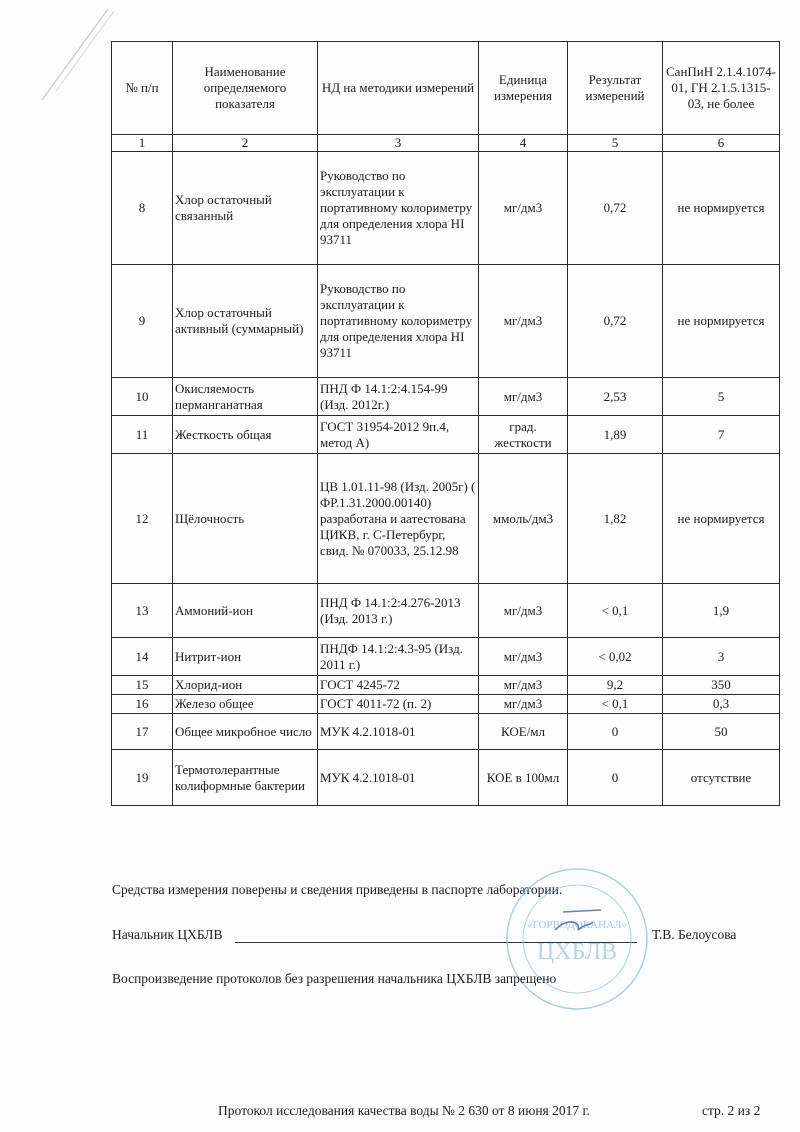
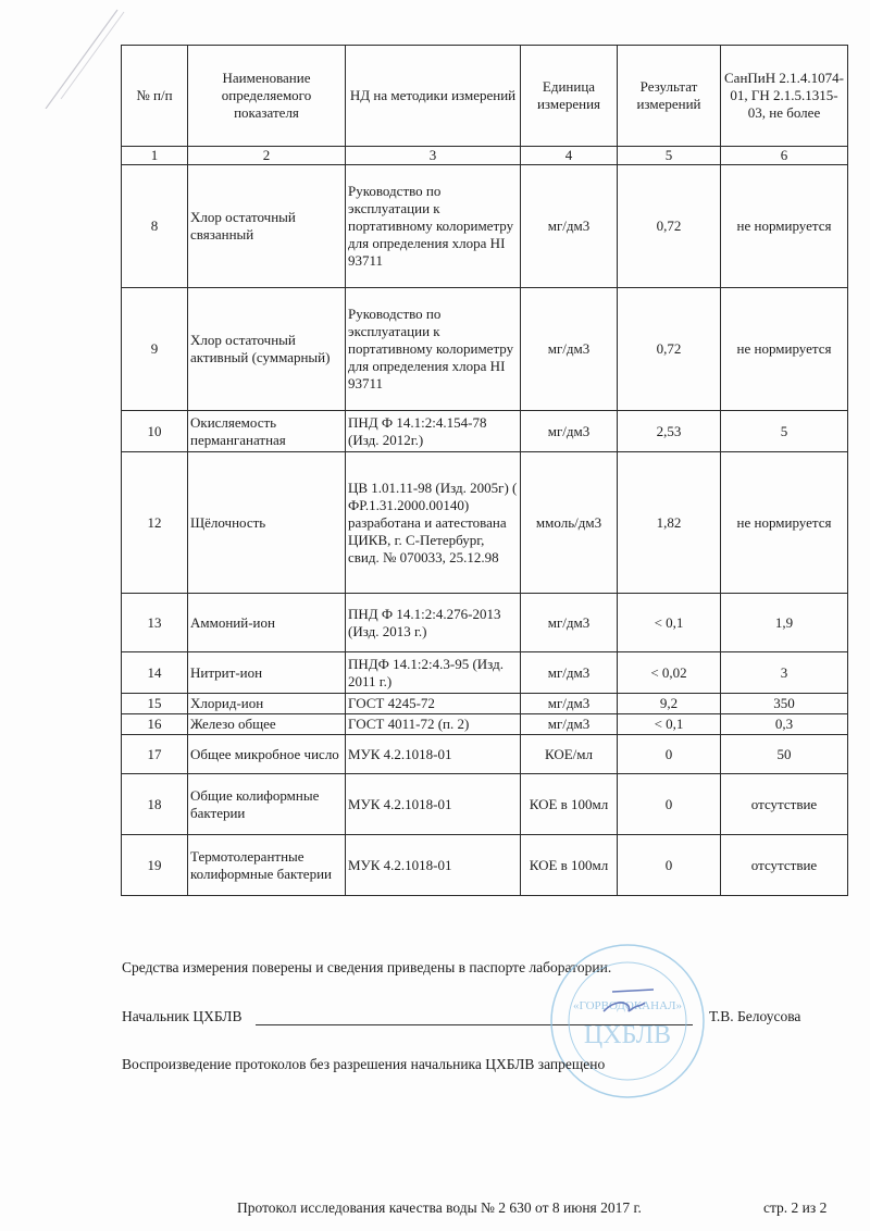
  № п/п	Наименование определяемого показателя	НД на методики измерений	Единица измерения	Результат измерений	СанПиН 2.1.4.1074-01, ГН 2.1.5.1315-03, не более
  1	2	3	4	5	6
  8	Хлор остаточный связанный	Руководство по эксплуатации к портативному колориметру для определения хлора HI 93711	мг/дм3	0,72	не нормируется
  9	Хлор остаточный активный (суммарный)	Руководство по эксплуатации к портативному колориметру для определения хлора HI 93711	мг/дм3	0,72	не нормируется
- 10	Окисляемость перманганатная	ПНД Ф 14.1:2:4.154-99 (Изд. 2012г.)	мг/дм3	2,53	5
+ 10	Окисляемость перманганатная	ПНД Ф 14.1:2:4.154-78 (Изд. 2012г.)	мг/дм3	2,53	5
- 11	Жесткость общая	ГОСТ 31954-2012 9п.4, метод А)	град. жесткости	1,89	7
  12	Щёлочность	ЦВ 1.01.11-98 (Изд. 2005г) ( ФР.1.31.2000.00140) разработана и аатестована ЦИКВ, г. С-Петербург, свид. № 070033, 25.12.98	ммоль/дм3	1,82	не нормируется
  13	Аммоний-ион	ПНД Ф 14.1:2:4.276-2013 (Изд. 2013 г.)	мг/дм3	< 0,1	1,9
  14	Нитрит-ион	ПНДФ 14.1:2:4.3-95 (Изд. 2011 г.)	мг/дм3	< 0,02	3
  15	Хлорид-ион	ГОСТ 4245-72	мг/дм3	9,2	350
  16	Железо общее	ГОСТ 4011-72 (п. 2)	мг/дм3	< 0,1	0,3
  17	Общее микробное число	МУК 4.2.1018-01	КОЕ/мл	0	50
+ 18	Общие колиформные бактерии	МУК 4.2.1018-01	КОЕ в 100мл	0	отсутствие
  19	Термотолерантные колиформные бактерии	МУК 4.2.1018-01	КОЕ в 100мл	0	отсутствие
  Средства измерения поверены и сведения приведены в паспорте лаборатории.
  Начальник ЦХБЛВ
  Т.В. Белоусова
  «ГОРВОДОКАНАЛ»
  ЦХБЛВ
  Воспроизведение протоколов без разрешения начальника ЦХБЛВ запрещено
  Протокол исследования качества воды № 2 630 от 8 июня 2017 г.
  стр. 2 из 2
